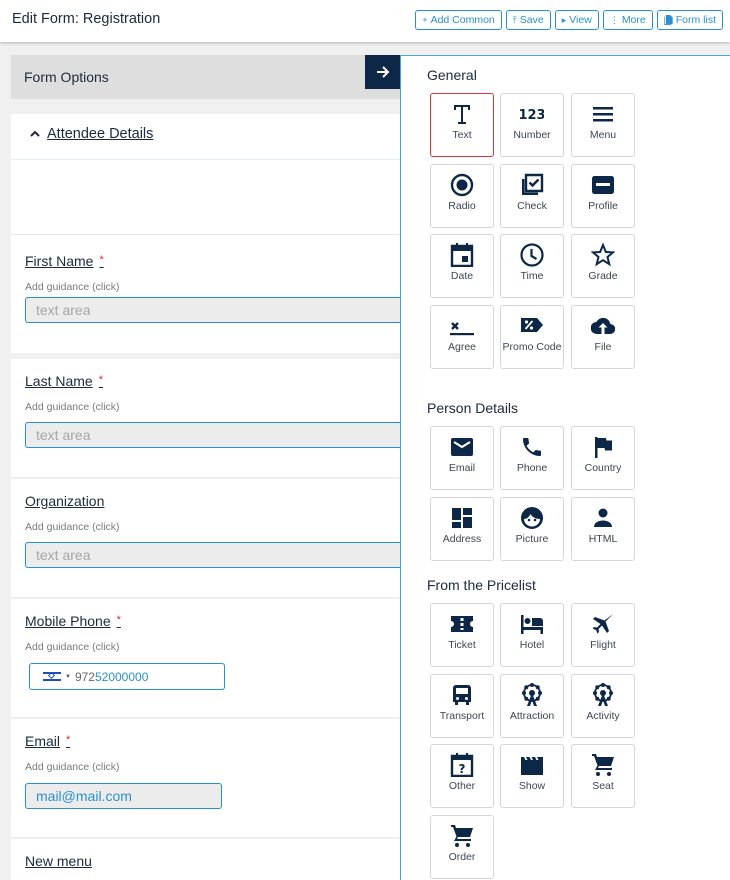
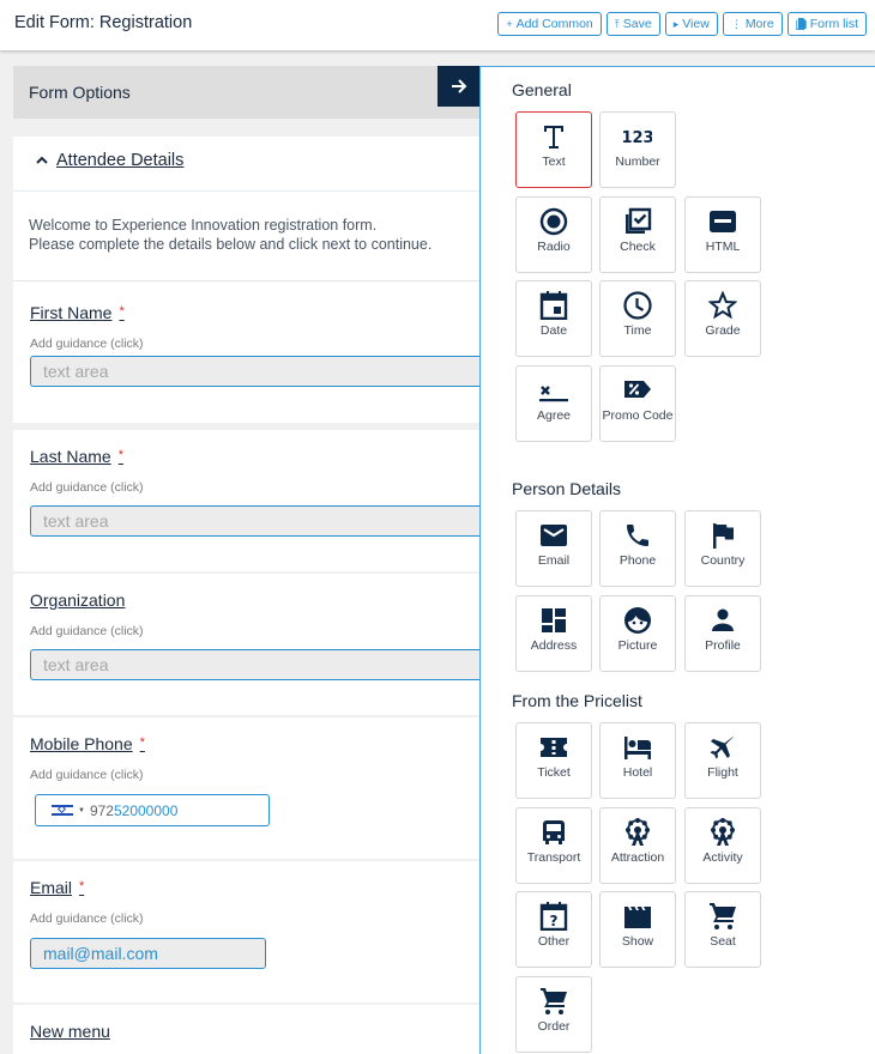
  Edit Form: Registration
  +
  Add Common
  ⤒
  Save
  ▸
  View
  ⋮
  More
  Form list
  Form Options
  Attendee Details
+ Welcome to Experience Innovation registration form.
+ Please complete the details below and click next to continue.
  First Name *
  Add guidance (click)
  text area
  Last Name *
  Add guidance (click)
  text area
  Organization
  Add guidance (click)
  text area
  Mobile Phone *
  Add guidance (click)
  972
  52000000
  Email *
  Add guidance (click)
  mail@mail.com
  New menu
  General
  Text
  123
  Number
- Menu
  Radio
  Check
- Profile
+ HTML
  Date
  Time
  Grade
  Agree
  Promo Code
- File
  Person Details
  Email
  Phone
  Country
  Address
  Picture
- HTML
+ Profile
  From the Pricelist
  Ticket
  Hotel
  Flight
  Transport
  Attraction
  Activity
  ?
  Other
  Show
  Seat
  Order
